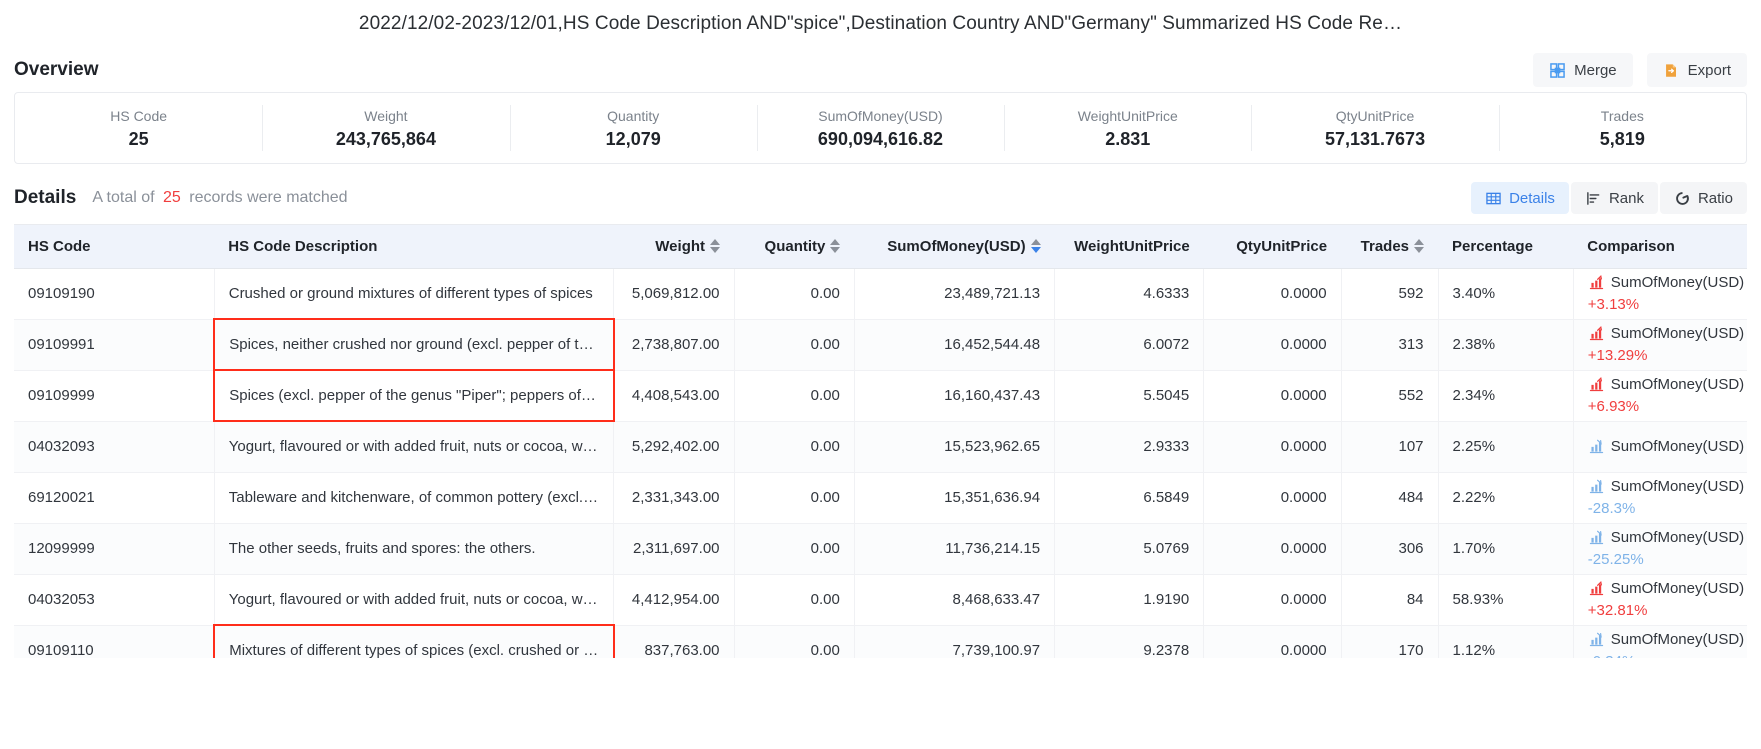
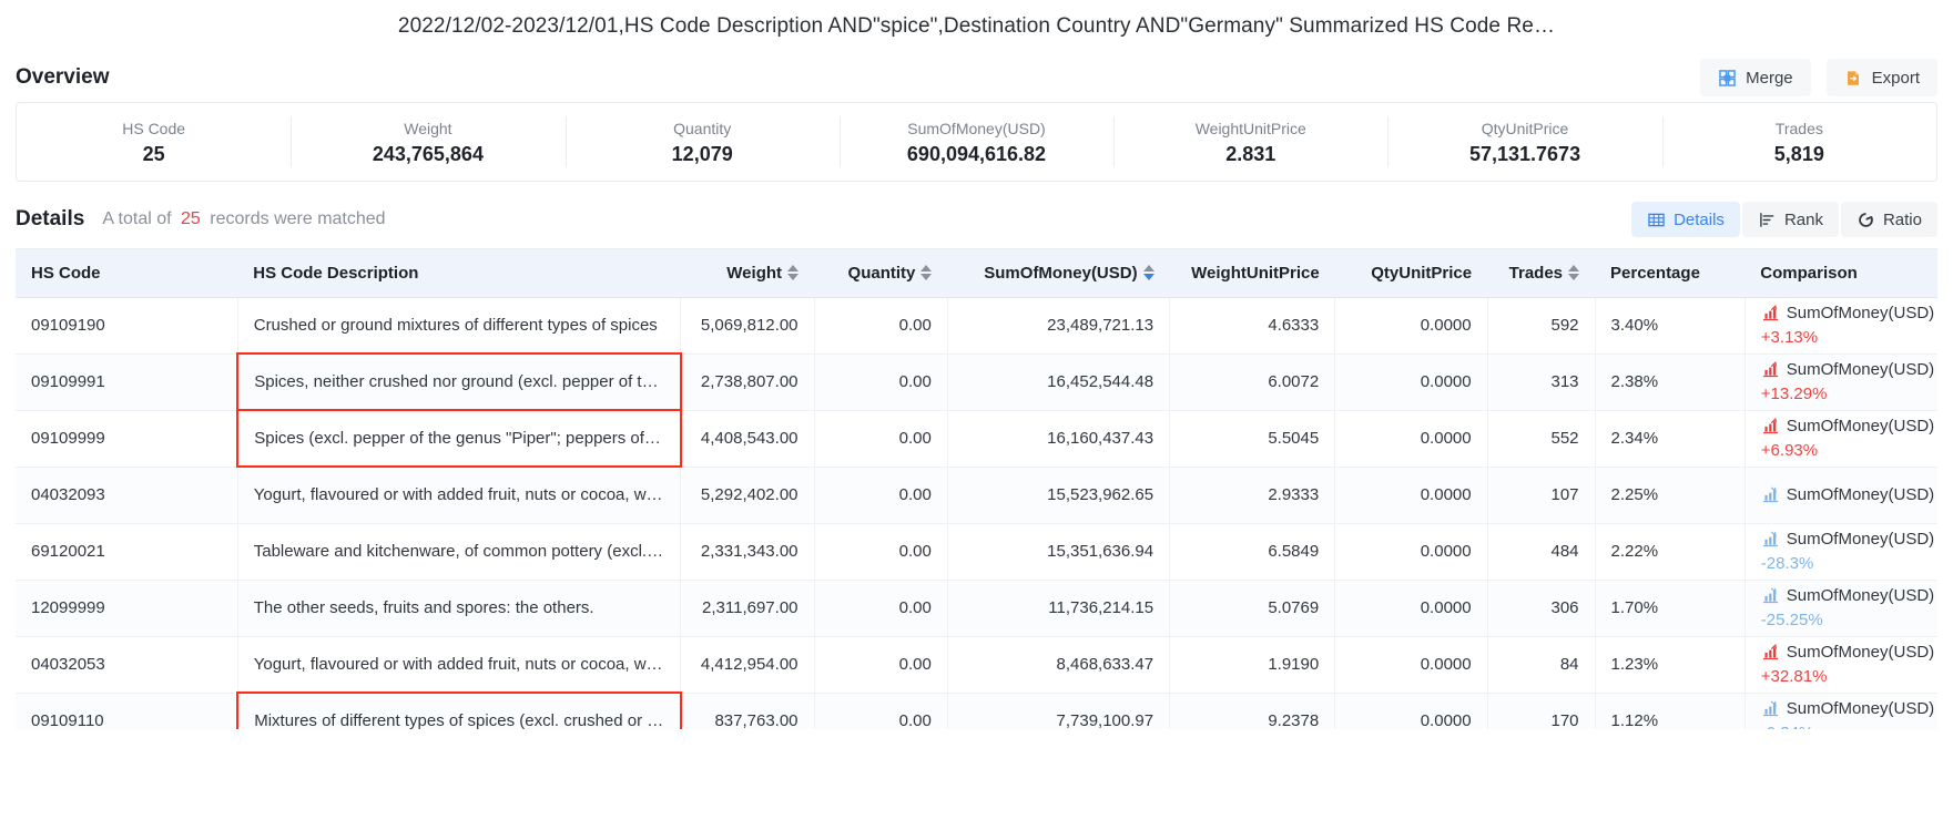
  2022/12/02-2023/12/01,HS Code Description AND"spice",Destination Country AND"Germany" Summarized HS Code Re…
  Overview
  Merge
  Export
  HS Code
  25
  Weight
  243,765,864
  Quantity
  12,079
  SumOfMoney(USD)
  690,094,616.82
  WeightUnitPrice
  2.831
  QtyUnitPrice
  57,131.7673
  Trades
  5,819
  Details
  A total of 25 records were matched
  Details
  Rank
  Ratio
  HS Code	HS Code Description	Weight	Quantity	SumOfMoney(USD)	WeightUnitPrice	QtyUnitPrice	Trades	Percentage	Comparison
  09109190	Crushed or ground mixtures of different types of spices	5,069,812.00	0.00	23,489,721.13	4.6333	0.0000	592	3.40%	SumOfMoney(USD)+3.13%
  09109991	Spices, neither crushed nor ground (excl. pepper of the	2,738,807.00	0.00	16,452,544.48	6.0072	0.0000	313	2.38%	SumOfMoney(USD)+13.29%
  09109999	Spices (excl. pepper of the genus "Piper"; peppers of th	4,408,543.00	0.00	16,160,437.43	5.5045	0.0000	552	2.34%	SumOfMoney(USD)+6.93%
  04032093	Yogurt, flavoured or with added fruit, nuts or cocoa, whe	5,292,402.00	0.00	15,523,962.65	2.9333	0.0000	107	2.25%	SumOfMoney(USD)
  69120021	Tableware and kitchenware, of common pottery (excl. st	2,331,343.00	0.00	15,351,636.94	6.5849	0.0000	484	2.22%	SumOfMoney(USD)-28.3%
  12099999	The other seeds, fruits and spores: the others.	2,311,697.00	0.00	11,736,214.15	5.0769	0.0000	306	1.70%	SumOfMoney(USD)-25.25%
- 04032053	Yogurt, flavoured or with added fruit, nuts or cocoa, whe	4,412,954.00	0.00	8,468,633.47	1.9190	0.0000	84	58.93%	SumOfMoney(USD)+32.81%
+ 04032053	Yogurt, flavoured or with added fruit, nuts or cocoa, whe	4,412,954.00	0.00	8,468,633.47	1.9190	0.0000	84	1.23%	SumOfMoney(USD)+32.81%
  09109110	Mixtures of different types of spices (excl. crushed or gr	837,763.00	0.00	7,739,100.97	9.2378	0.0000	170	1.12%	SumOfMoney(USD)
